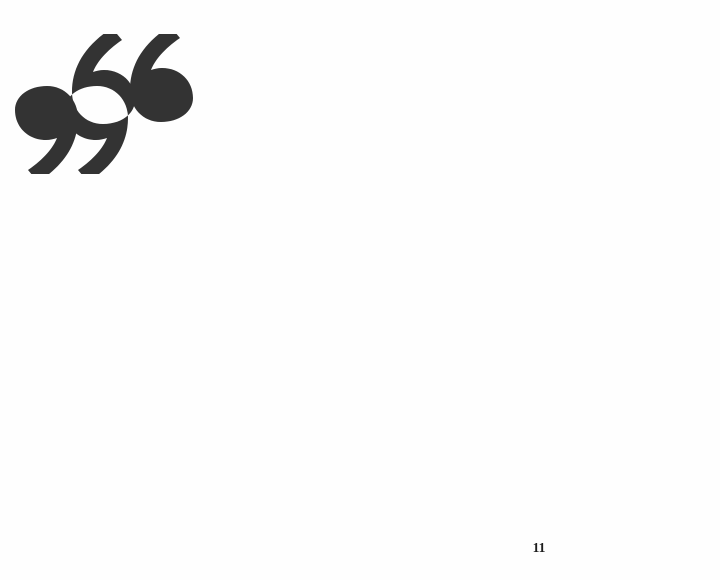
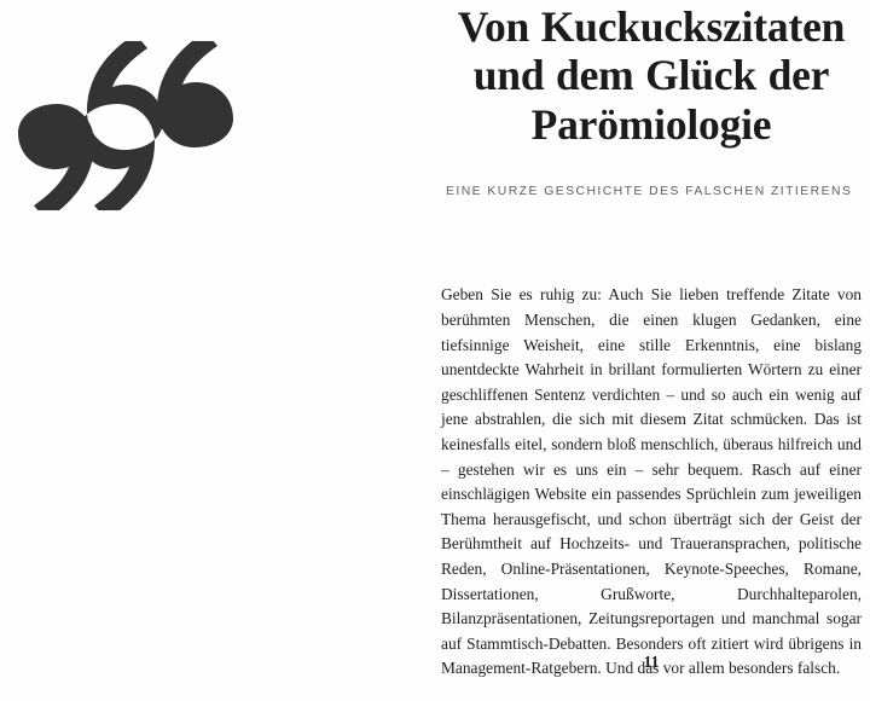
+ Von Kuckuckszitaten
+ und dem Glück der
+ Parömiologie
+ EINE KURZE GESCHICHTE DES FALSCHEN ZITIERENS
+ Geben Sie es ruhig zu: Auch Sie lieben treffende Zitate von berühmten Menschen, die einen klugen Gedanken, eine tiefsinnige Weisheit, eine stille Erkenntnis, eine bislang unentdeckte Wahrheit in brillant formulierten Wörtern zu einer geschliffenen Sentenz verdichten – und so auch ein wenig auf jene abstrahlen, die sich mit diesem Zitat schmücken. Das ist keinesfalls eitel, sondern bloß menschlich, überaus hilfreich und – gestehen wir es uns ein – sehr bequem. Rasch auf einer einschlägigen Website ein passendes Sprüchlein zum jeweiligen Thema herausgefischt, und schon überträgt sich der Geist der Berühmtheit auf Hochzeits- und Traueransprachen, politische Reden, Online-Präsentationen, Keynote-Speeches, Romane, Dissertationen, Grußworte, Durchhalteparolen, Bilanzpräsentationen, Zeitungsreportagen und manchmal sogar auf Stammtisch-Debatten. Besonders oft zitiert wird übrigens in Management-Ratgebern. Und das vor allem besonders falsch.
  11
